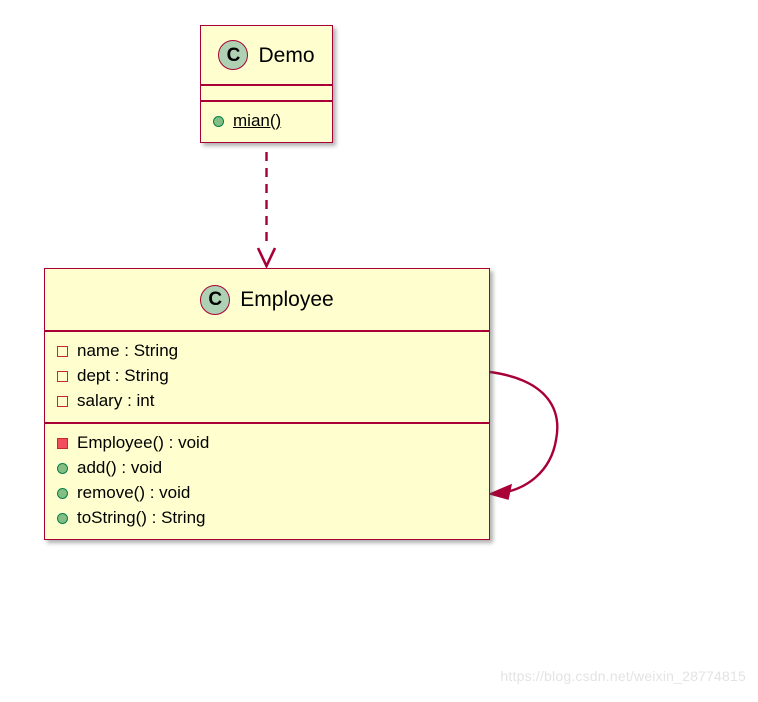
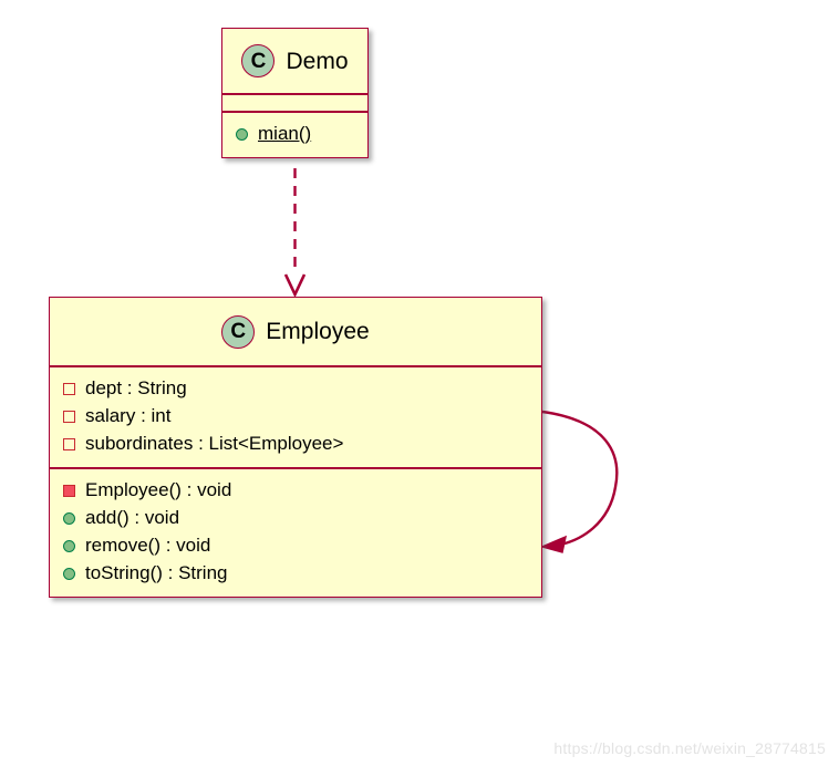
  C
  Demo
  mian()
  C
  Employee
- name : String
  dept : String
  salary : int
+ subordinates : List<Employee>
  Employee() : void
  add() : void
  remove() : void
  toString() : String
  https://blog.csdn.net/weixin_28774815
